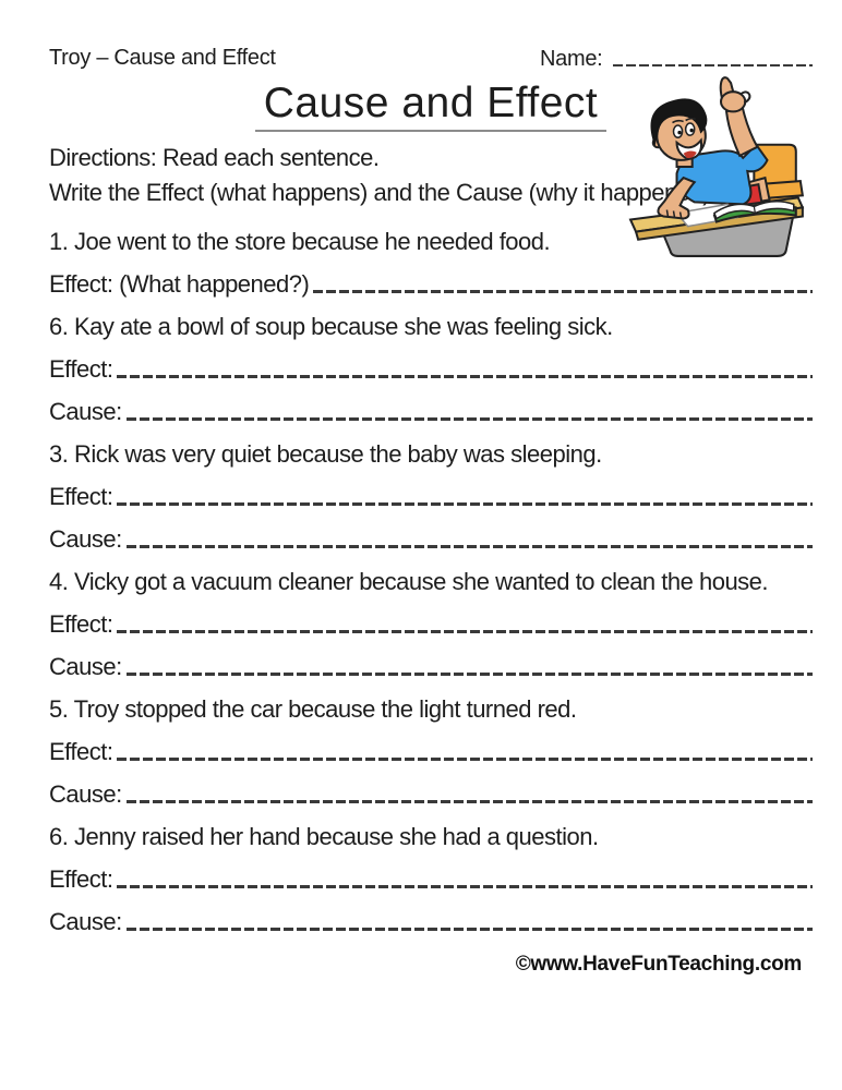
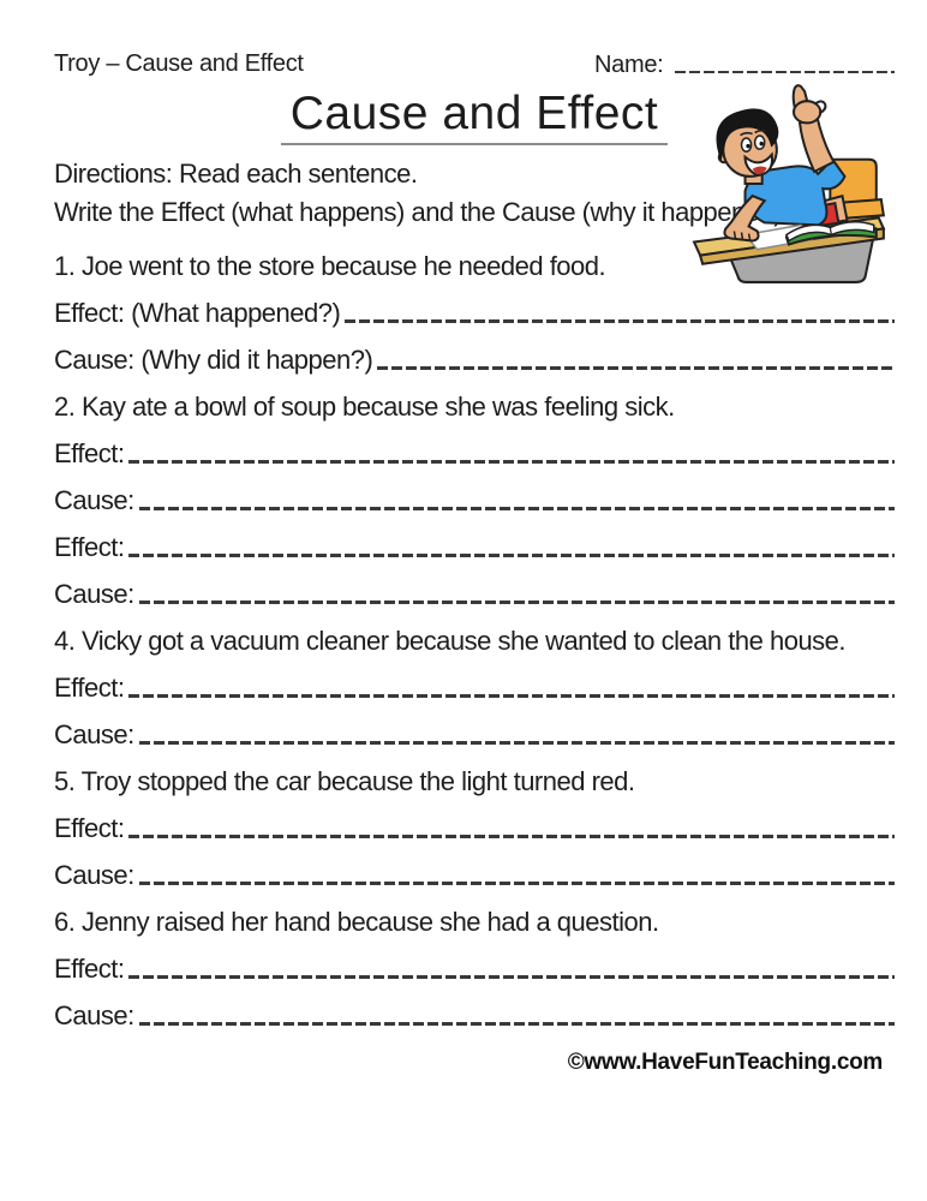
  Troy – Cause and Effect
  Name:
  Cause and Effect
  Directions: Read each sentence.
  Write the Effect (what happens) and the Cause (why it happe
  1. Joe went to the store because he needed food.
  Effect: (What happened?)
+ Cause: (Why did it happen?)
- 6. Kay ate a bowl of soup because she was feeling sick.
+ 2. Kay ate a bowl of soup because she was feeling sick.
  Effect:
  Cause:
- 3. Rick was very quiet because the baby was sleeping.
  Effect:
  Cause:
  4. Vicky got a vacuum cleaner because she wanted to clean the house.
  Effect:
  Cause:
  5. Troy stopped the car because the light turned red.
  Effect:
  Cause:
  6. Jenny raised her hand because she had a question.
  Effect:
  Cause:
  ©www.HaveFunTeaching.com
